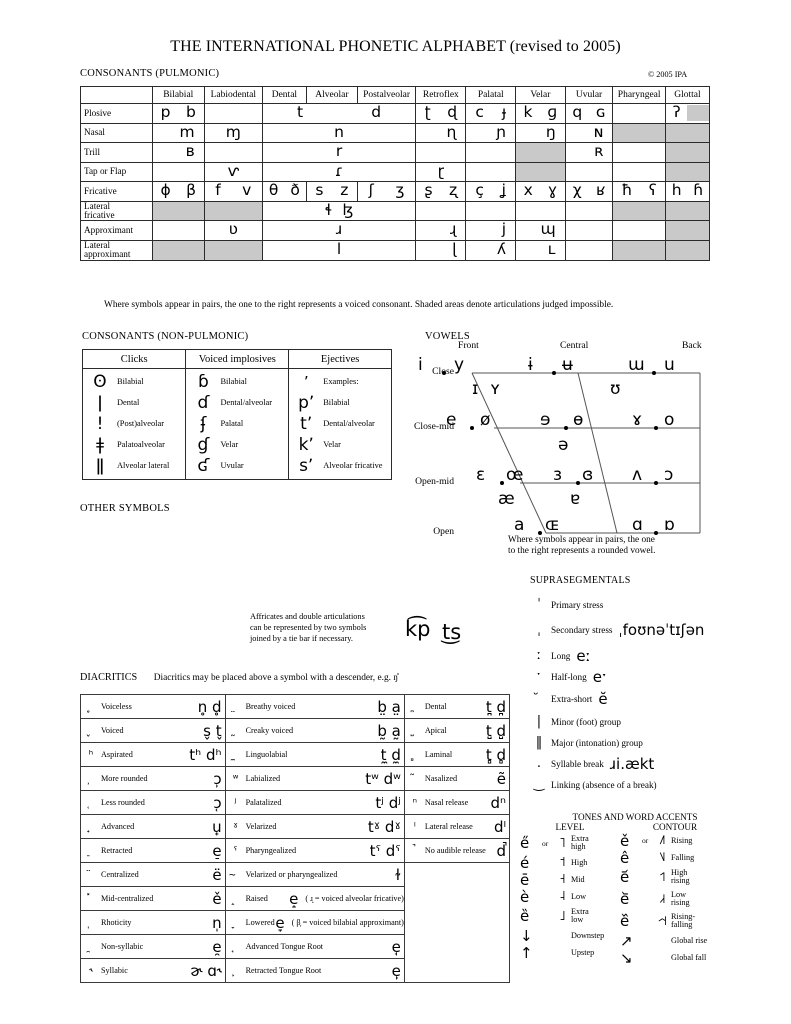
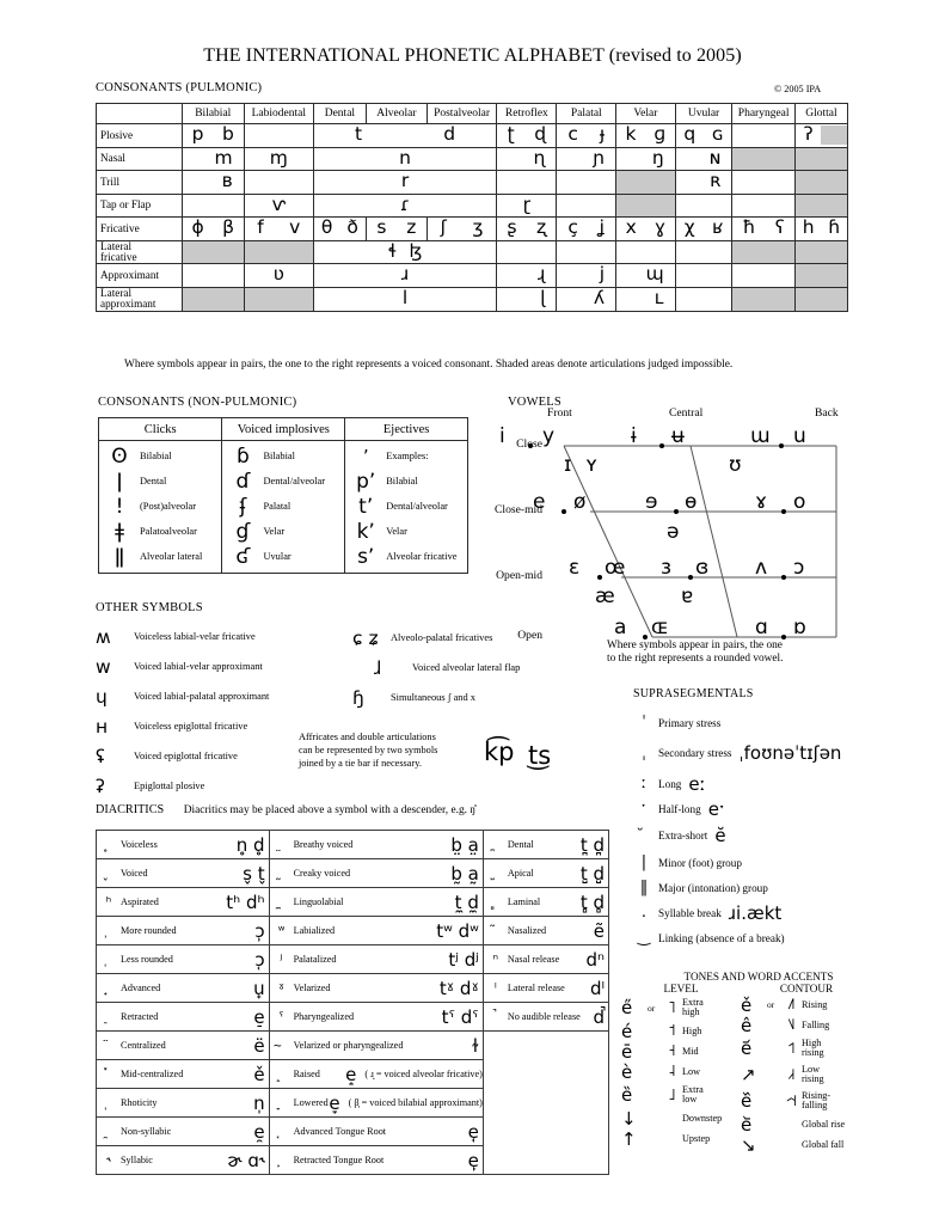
  THE INTERNATIONAL PHONETIC ALPHABET (revised to 2005)
  CONSONANTS (PULMONIC)
  © 2005 IPA
  	Bilabial	Labiodental	Dental	Alveolar	Postalveolar	Retroflex	Palatal	Velar	Uvular	Pharyngeal	Glottal
  Plosive	p b		t d	ʈ ɖ	c ɟ	k ɡ	q ɢ		ʔ
  Nasal	m	ɱ	n	ɳ	ɲ	ŋ	ɴ
  Trill	ʙ		r				ʀ
  Tap or Flap		ⱱ	ɾ	ɽ
  Fricative	ɸ β	f v	θ ð	s z	ʃ ʒ	ʂ ʐ	ç ʝ	x ɣ	χ ʁ	ħ ʕ	h ɦ
  Lateralfricative			ɬ ɮ
  Approximant		ʋ	ɹ	ɻ	j	ɰ
  Lateralapproximant			l	ɭ	ʎ	ʟ
  Where symbols appear in pairs, the one to the right represents a voiced consonant. Shaded areas denote articulations judged impossible.
  CONSONANTS (NON-PULMONIC)
  Clicks	Voiced implosives	Ejectives
  ʘ Bilabialǀ Dentalǃ (Post)alveolarǂ Palatoalveolarǁ Alveolar lateral	ɓ Bilabialɗ Dental/alveolarʄ Palatalɠ Velarʛ Uvular	ʼ Examples:pʼ Bilabialtʼ Dental/alveolarkʼ Velarsʼ Alveolar fricative
  VOWELS
  Front
  Central
  Back
  Clse
  Close-mid
  Open-mid
  Open
  i
  y
  ɨ
  ʉ
  ɯ
  u
  ɪ
  ʏ
  ʊ
  e
  ø
  ɘ
  ɵ
  ɤ
  o
  ə
  ɛ
  œ
  ɜ
  ɞ
  ʌ
  ɔ
  æ
  ɐ
  a
  ɶ
  ɑ
  ɒ
  Where symbols appear in pairs, the one
  to the right represents a rounded vowel.
  OTHER SYMBOLS
+ ʍ
+ Voiceless labial-velar fricative
+ w
+ Voiced labial-velar approximant
+ ɥ
+ Voiced labial-palatal approximant
+ ʜ
+ Voiceless epiglottal fricative
+ ʢ
+ Voiced epiglottal fricative
+ ʡ
+ Epiglottal plosive
+ ɕ ʑ
+ Alveolo-palatal fricatives
+ ɺ
+ Voiced alveolar lateral flap
+ ɧ
+ Simultaneous ʃ and x
  Affricates and double articulations
  can be represented by two symbols
  joined by a tie bar if necessary.
  k͡p
  t͜s
  SUPRASEGMENTALS
  ˈ
  Primary stress
  ˌ
  Secondary stress
  ˌfoʊnəˈtɪʃən
  ː
  Long
  eː
  ˑ
  Half-long
  eˑ
  Extra-short
  ĕ
  |
  Minor (foot) group
  ‖
  Major (intonation) group
  .
  Syllable break
  ɹi.ækt
  ‿
  Linking (absence of a break)
  DIACRITICS Diacritics may be placed above a symbol with a descender, e.g. ŋ̊
  Voiceless n̥ d̥	Breathy voiced b̤ a̤	Dental t̪ d̪
  Voiced s̬ t̬	Creaky voiced b̰ a̰	Apical t̺ d̺
  ʰ Aspirated tʰ dʰ	Linguolabial t̼ d̼	Laminal t̻ d̻
  More rounded ɔ̹	ʷ Labialized tʷ dʷ	Nasalized ẽ
  Less rounded ɔ̜	ʲ Palatalized tʲ dʲ	ⁿ Nasal release dⁿ
  Advanced u̟	ˠ Velarized tˠ dˠ	ˡ Lateral release dˡ
  Retracted e̠	ˤ Pharyngealized tˤ dˤ	No audible release d̚
  Centralized ë	Velarized or pharyngealized ɫ
  Mid-centralized ě	Raised e̝ ( ɹ̝ = voiced alveolar fricative)
  Rhoticity n̩	Lowerede̞ ( β̞ = voiced bilabial approximant)
  Non-syllabic e̯	Advanced Tongue Root e̘
  ˞ Syllabic ɚ ɑ˞	Retracted Tongue Root e̙
  TONES AND WORD ACCENTS
  LEVEL
  CONTOUR
  e̋
  or
  ˥
  Extra
  high
  é
  ˦
  High
  ē
  ˧
  Mid
  è
  ˨
  Low
  ȅ
  ˩
  Extra
  low
  ↓
  Downstep
  ↑
  Upstep
  ě
  or
  ˩˥
  Rising
  ê
  ˥˩
  Falling
  e᷄
  ˦˥
  High
  rising
- e᷅
+ ↗
  ˩˧
  Low
  rising
  e᷈
  ˧˦˧
  Rising-
  falling
- ↗
+ e᷅
  Global rise
  ↘
  Global fall
